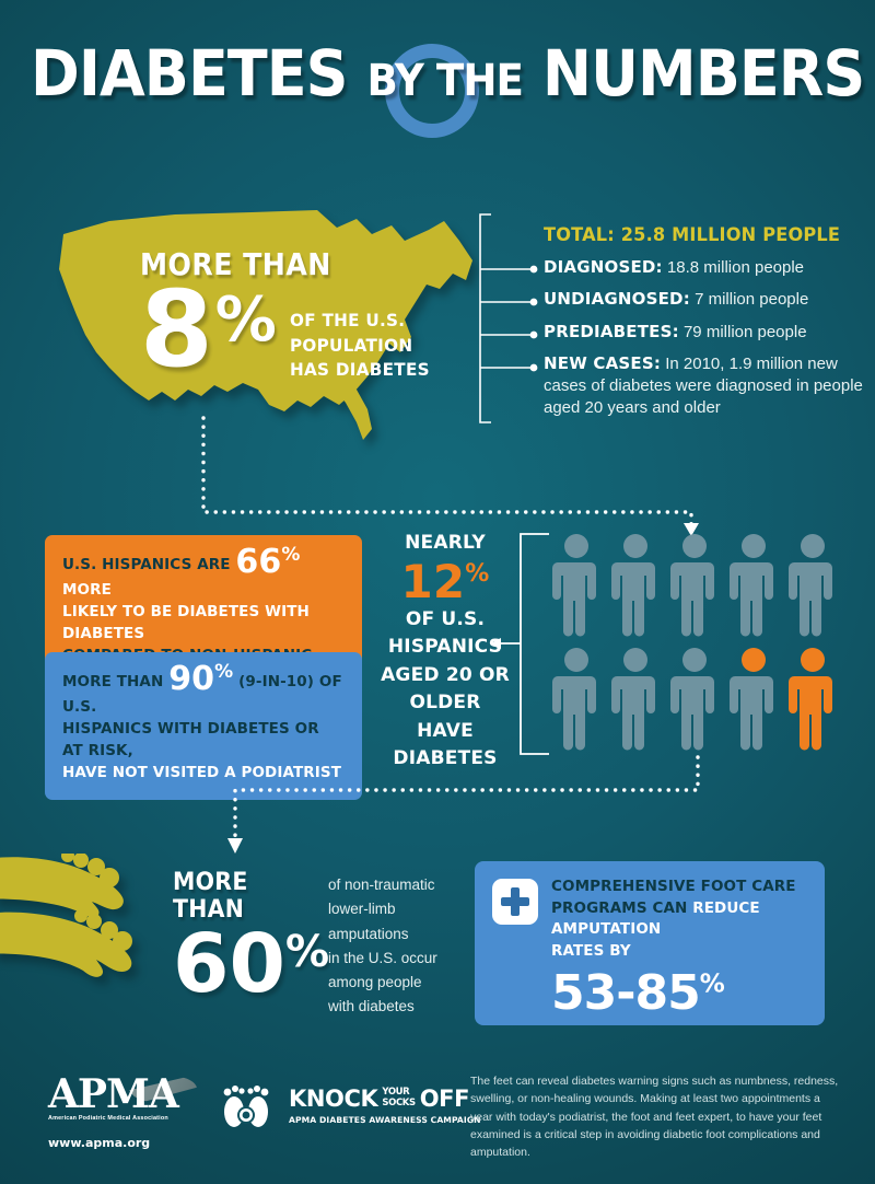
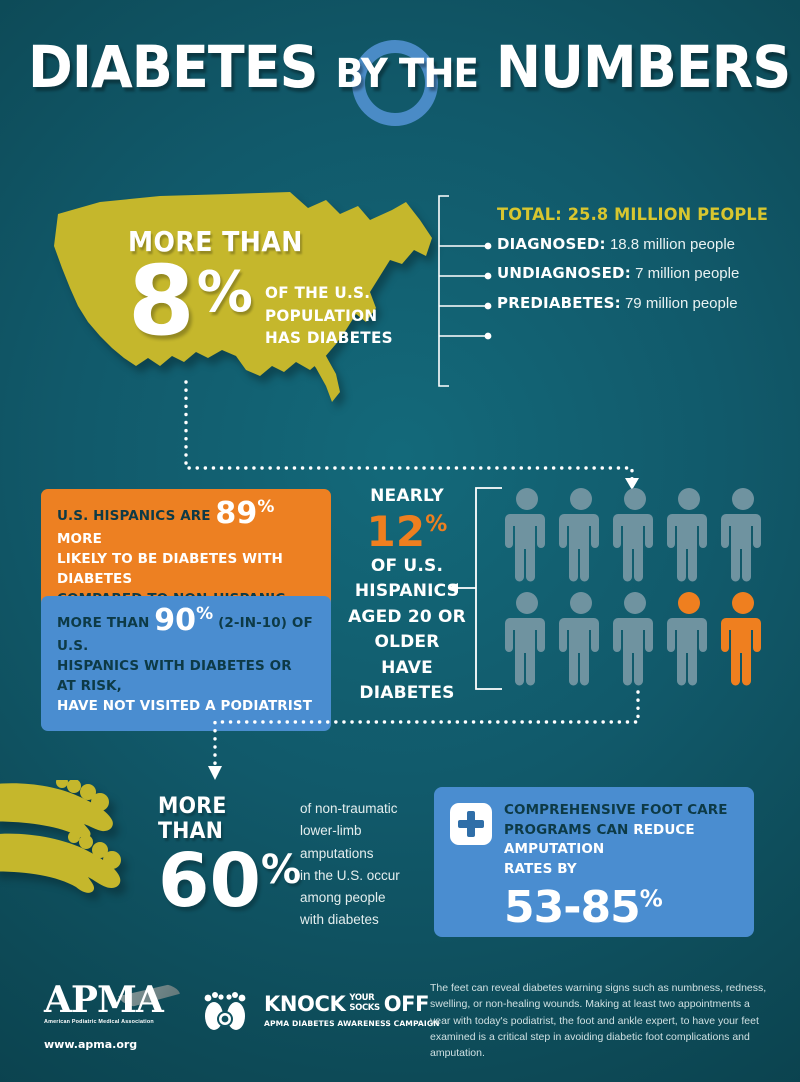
  DIABETES BY THE NUMBERS
  MORE THAN
  8
  %
  OF THE U.S.
  POPULATION
  HAS DIABETES
  TOTAL: 25.8 MILLION PEOPLE
  DIAGNOSED: 18.8 million people
  UNDIAGNOSED: 7 million people
  PREDIABETES: 79 million people
- NEW CASES: In 2010, 1.9 million new cases of diabetes were diagnosed in people aged 20 years and older
- U.S. HISPANICS ARE 66% MORE
+ U.S. HISPANICS ARE 89% MORE
  LIKELY TO BE DIABETES WITH DIABETES
- MORE THAN 90% (9-IN-10) OF U.S.
+ MORE THAN 90% (2-IN-10) OF U.S.
  HISPANICS WITH DIABETES OR AT RISK,
  HAVE NOT VISITED A PODIATRIST
  NEARLY
  12%
  OF U.S.
  HISPANICS
  AGED 20 OR
  OLDER HAVE
  DIABETES
  MORE THAN
  60
  %
  of non-traumatic
  lower-limb
  amputations
  in the U.S. occur
  among people
  with diabetes
  COMPREHENSIVE FOOT CARE
  PROGRAMS CAN REDUCE AMPUTATION
  RATES BY 53-85%
  APMA
  www.apma.org
  KNOCK
  YOUR
  SOCKS
  OFF
  APMA DIABETES AWARENESS CAMPAIGN
- The feet can reveal diabetes warning signs such as numbness, redness, swelling, or non-healing wounds. Making at least two appointments a year with today's podiatrist, the foot and feet expert, to have your feet examined is a critical step in avoiding diabetic foot complications and amputation.
+ The feet can reveal diabetes warning signs such as numbness, redness, swelling, or non-healing wounds. Making at least two appointments a year with today's podiatrist, the foot and ankle expert, to have your feet examined is a critical step in avoiding diabetic foot complications and amputation.
